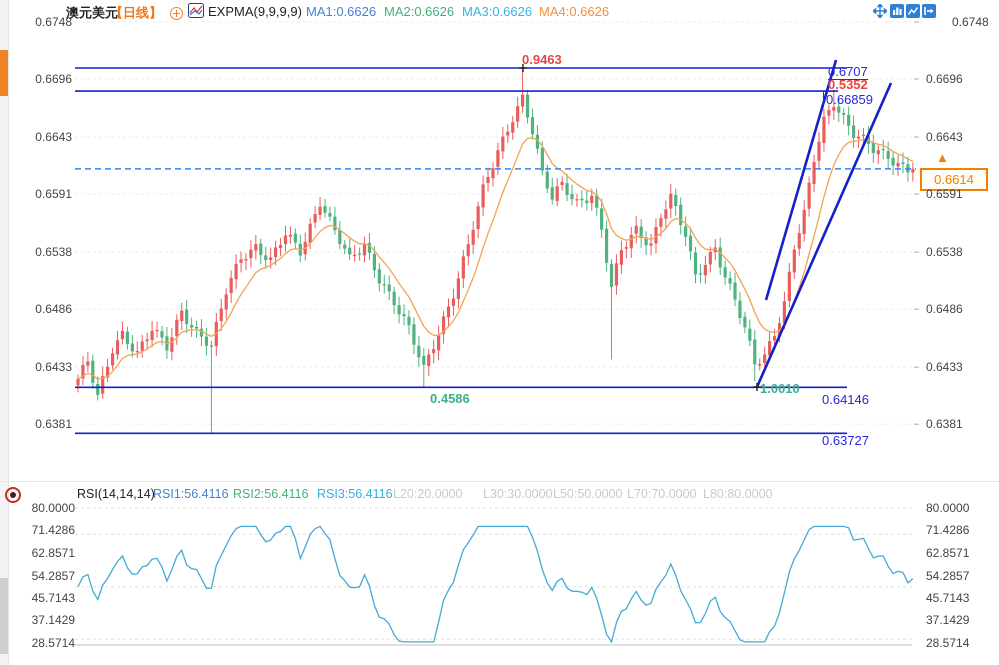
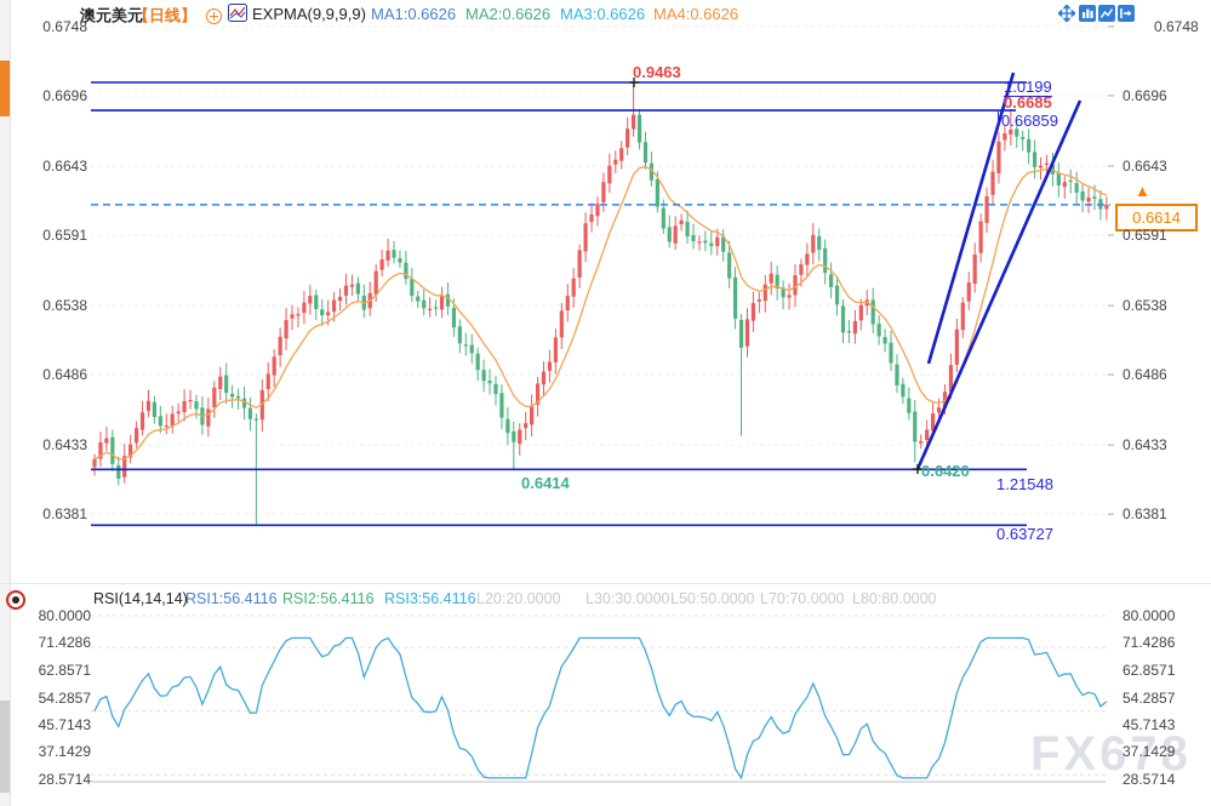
  澳元美元
  【日线】
  EXPMA(9,9,9,9)
  MA1:0.6626
  MA2:0.6626
  MA3:0.6626
  MA4:0.6626
  0.9463
- 0.6707
+ 1.0199
- 0.5352
+ 0.6685
  0.66859
  ▲
  0.6614
- 0.4586
+ 0.6414
- 1.0010
+ 0.6420
- 0.64146
+ 1.21548
  0.63727
  RSI(14,14,14)
  RSI1:56.4116
  RSI2:56.4116
  RSI3:56.4116
  L20:20.0000
  L30:30.0000
  L50:50.0000
  L70:70.0000
  L80:80.0000
+ FX678
  0.6748
  0.6748
  0.6696
  0.6696
  0.6643
  0.6643
  0.6591
  0.6591
  0.6538
  0.6538
  0.6486
  0.6486
  0.6433
  0.6433
  0.6381
  0.6381
  80.0000
  80.0000
  71.4286
  71.4286
  62.8571
  62.8571
  54.2857
  54.2857
  45.7143
  45.7143
  37.1429
  37.1429
  28.5714
  28.5714
